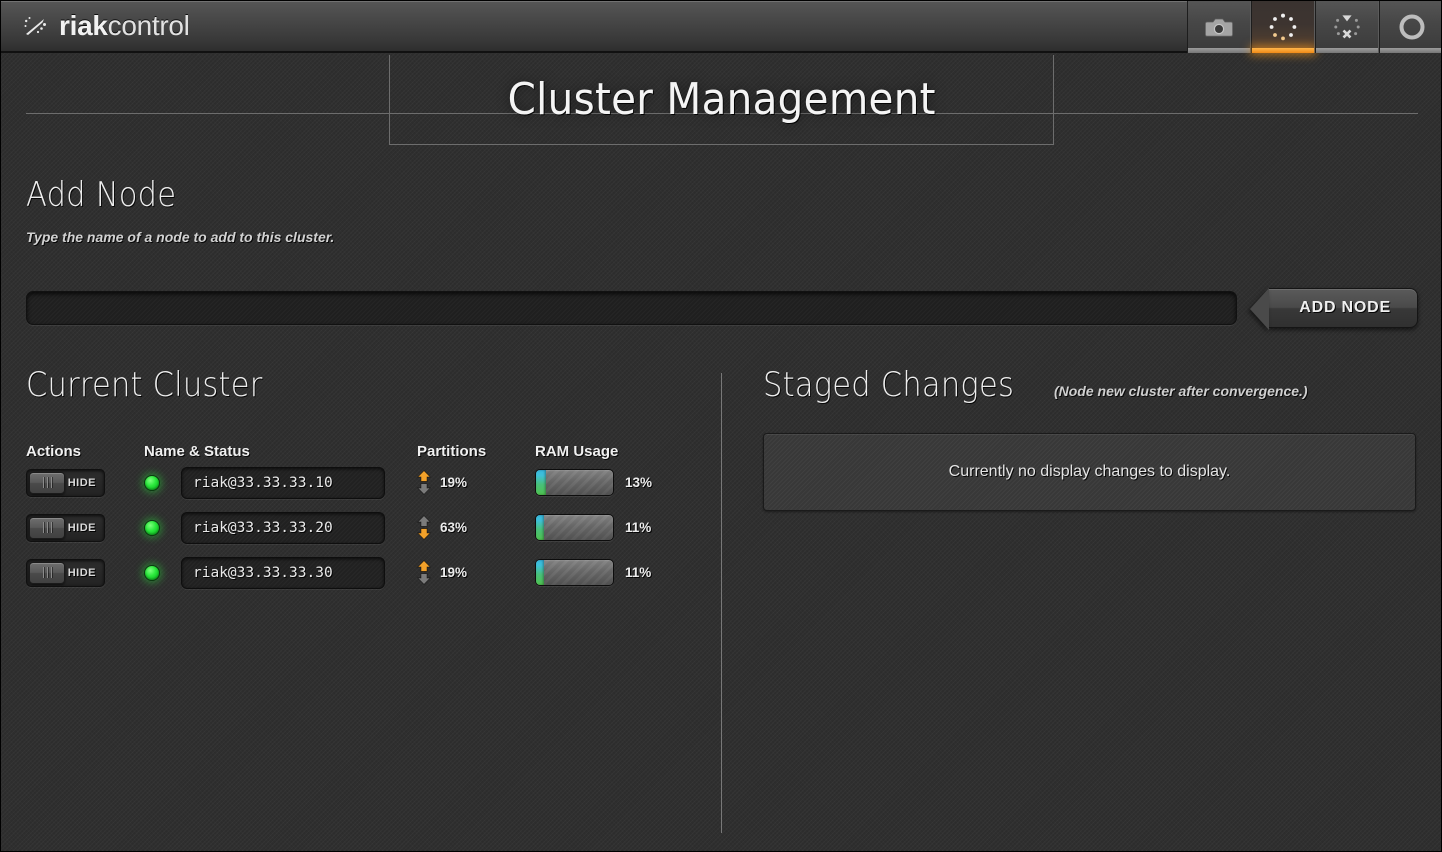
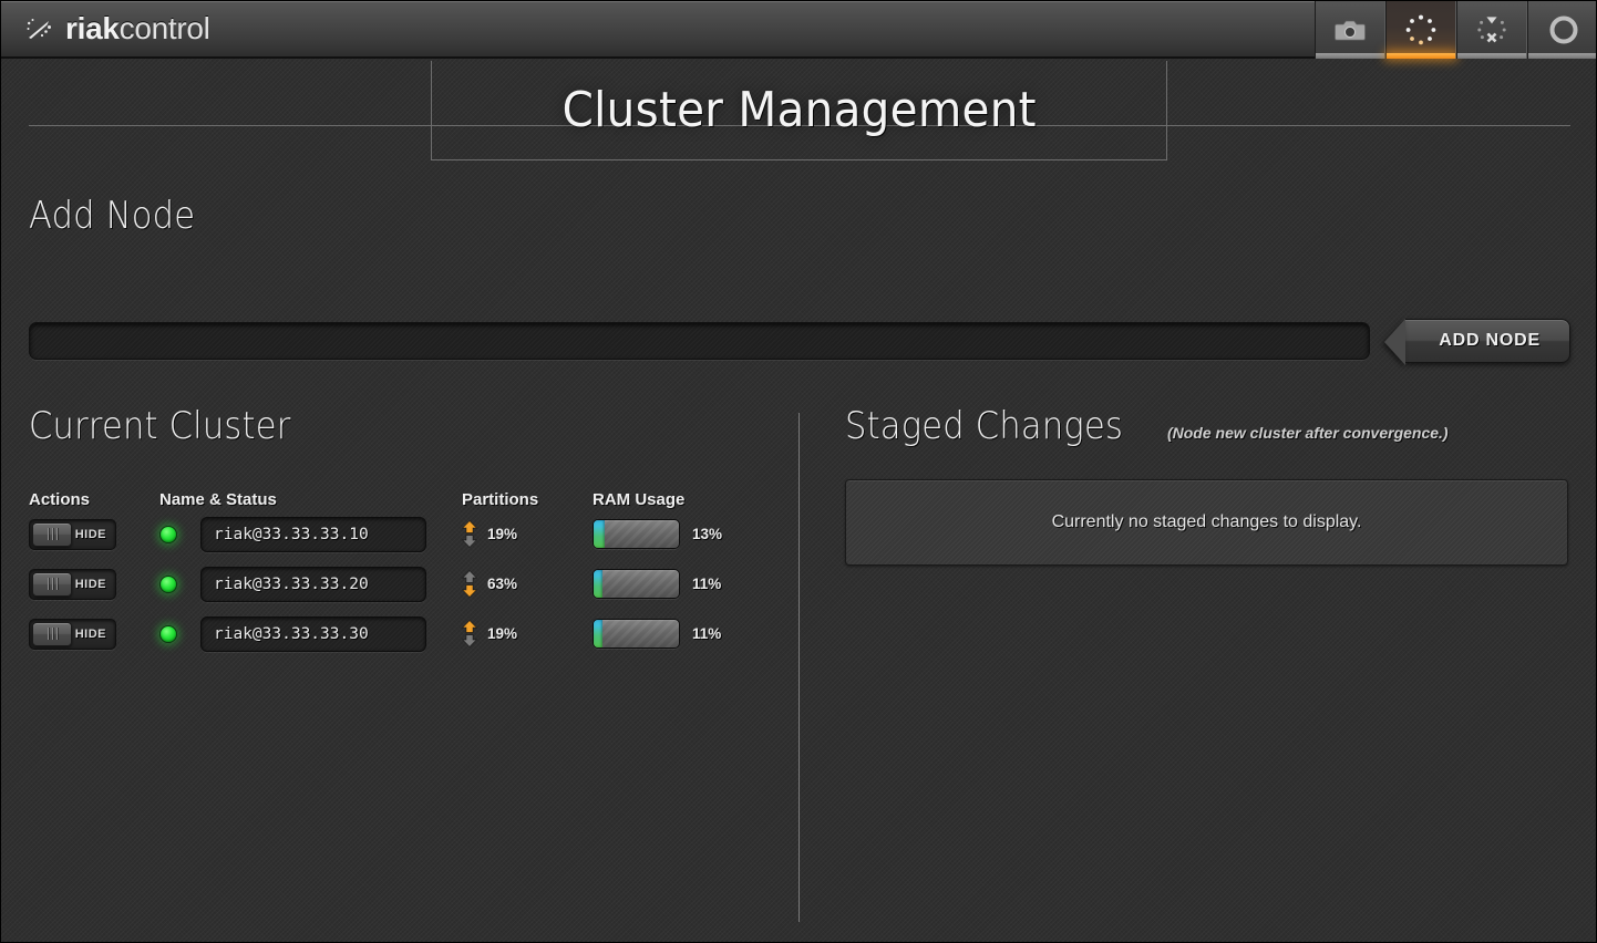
  riakcontrol
  Cluster Management
  Add Node
- Type the name of a node to add to this cluster.
  ADD NODE
  Current Cluster
  Actions
  Name & Status
  Partitions
  RAM Usage
  HIDE
  riak@33.33.33.10
  19%
  13%
  HIDE
  riak@33.33.33.20
  63%
  11%
  HIDE
  riak@33.33.33.30
  19%
  11%
  Staged Changes
  (Node new cluster after convergence.)
- Currently no display changes to display.
+ Currently no staged changes to display.
